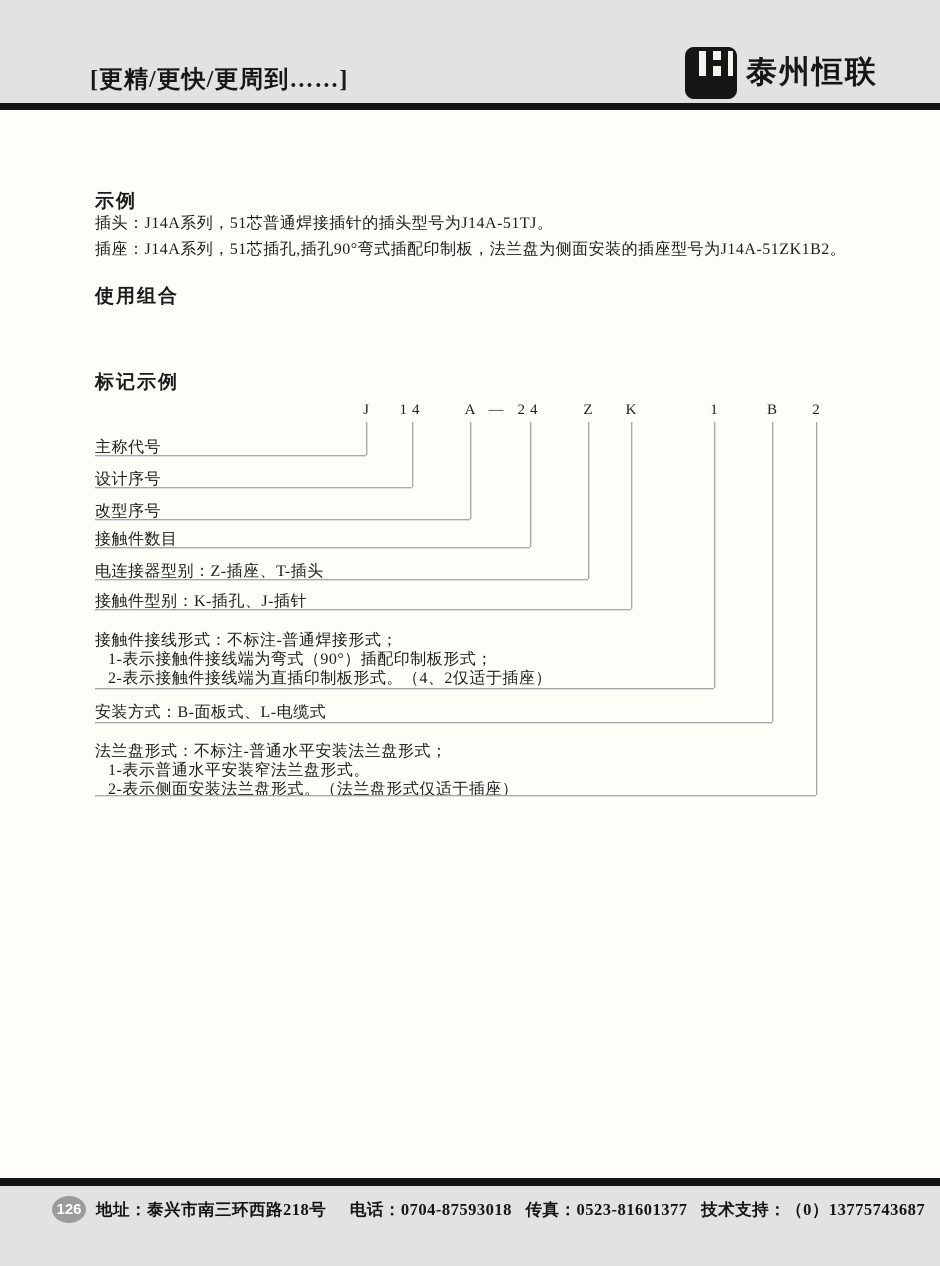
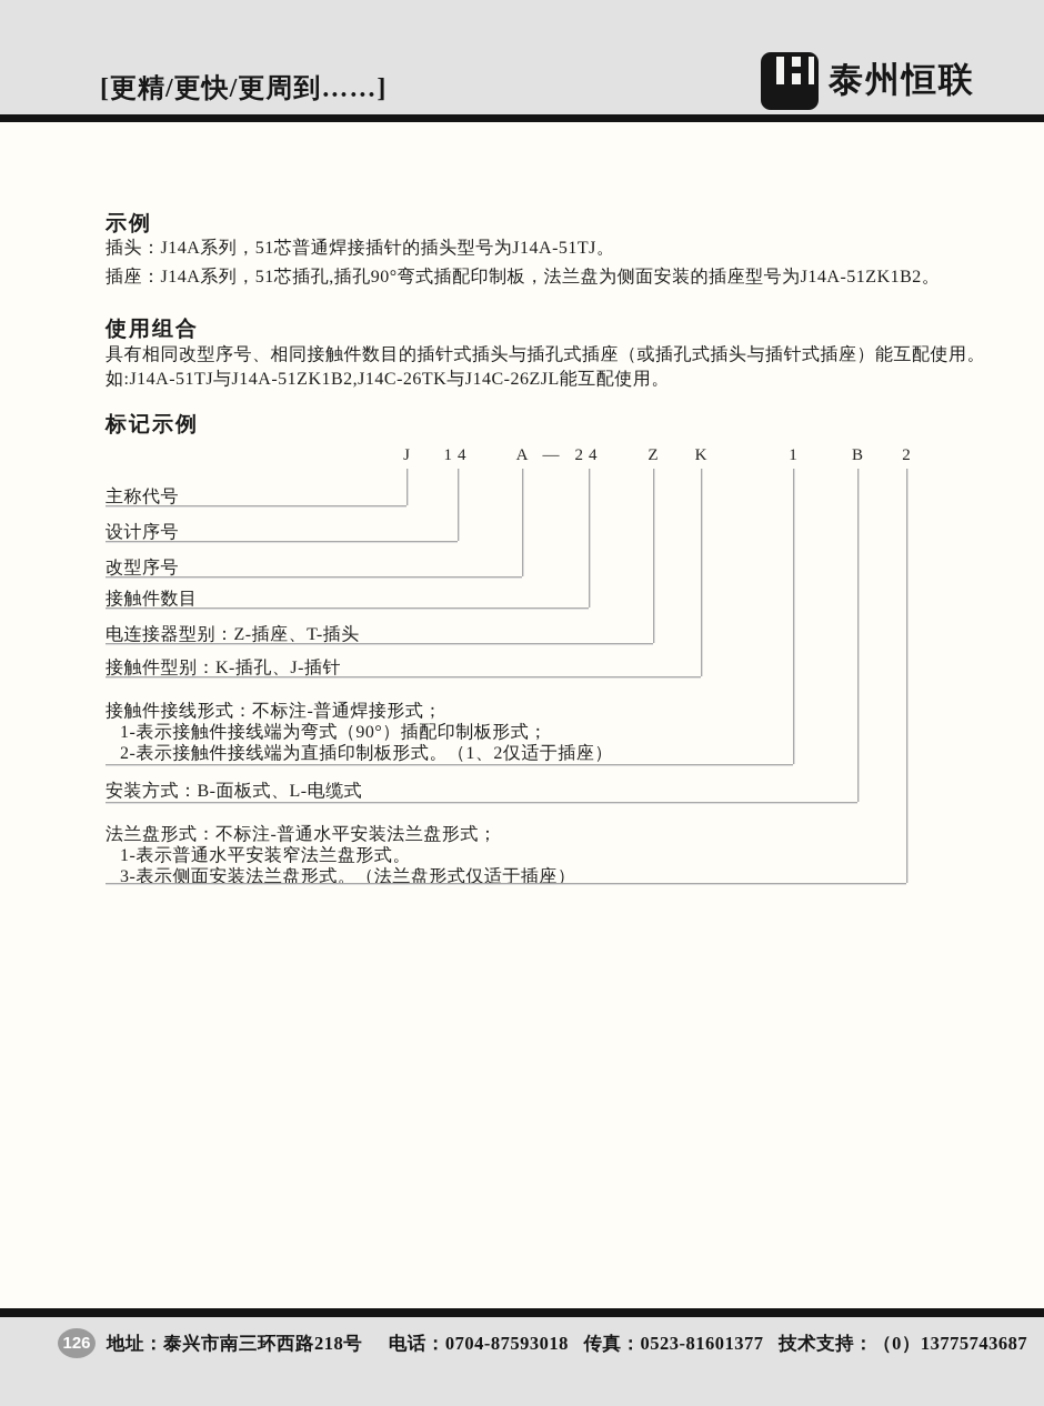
  [更精/更快/更周到……]
  泰州恒联
  示例
  插头：J14A系列，51芯普通焊接插针的插头型号为J14A-51TJ。
  插座：J14A系列，51芯插孔,插孔90°弯式插配印制板，法兰盘为侧面安装的插座型号为J14A-51ZK1B2。
  使用组合
+ 具有相同改型序号、相同接触件数目的插针式插头与插孔式插座（或插孔式插头与插针式插座）能互配使用。
+ 如:J14A-51TJ与J14A-51ZK1B2,J14C-26TK与J14C-26ZJL能互配使用。
  标记示例
  J
  14
  A
  —
  24
  Z
  K
  1
  B
  2
  主称代号
  设计序号
  改型序号
  接触件数目
  电连接器型别：Z-插座、T-插头
  接触件型别：K-插孔、J-插针
  接触件接线形式：不标注-普通焊接形式；
  1-表示接触件接线端为弯式（90°）插配印制板形式；
- 2-表示接触件接线端为直插印制板形式。（4、2仅适于插座）
+ 2-表示接触件接线端为直插印制板形式。（1、2仅适于插座）
  安装方式：B-面板式、L-电缆式
  法兰盘形式：不标注-普通水平安装法兰盘形式；
  1-表示普通水平安装窄法兰盘形式。
- 2-表示侧面安装法兰盘形式。（法兰盘形式仅适于插座）
+ 3-表示侧面安装法兰盘形式。（法兰盘形式仅适于插座）
  126
  地址：泰兴市南三环西路218号 电话：0704-87593018 传真：0523-81601377 技术支持：（0）13775743687
